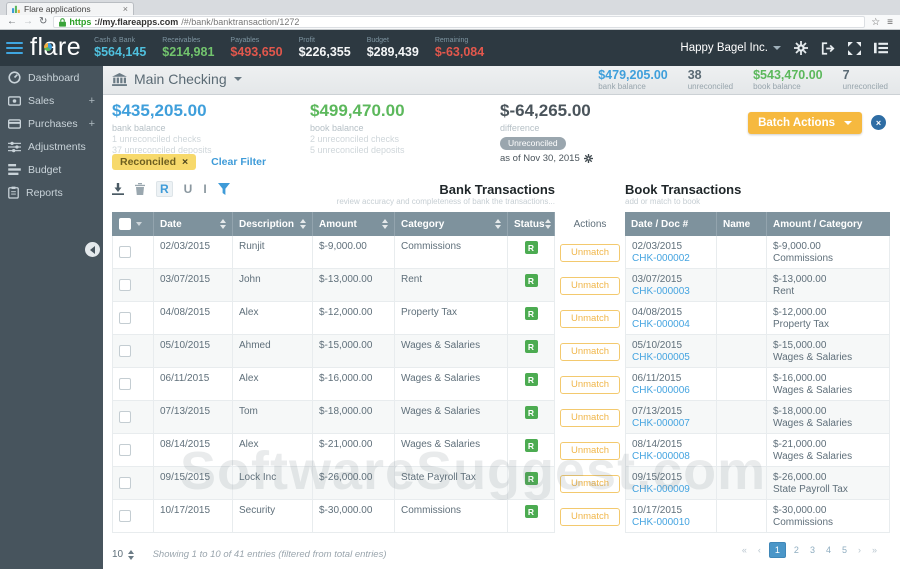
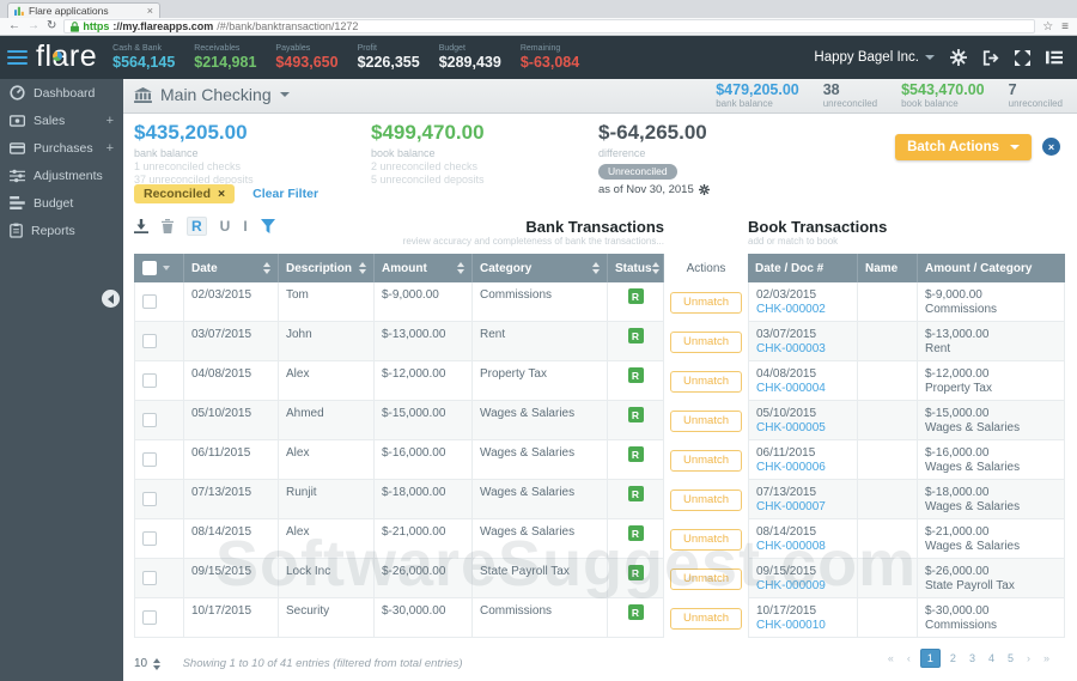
  Flare applications
  ×
  ←
  →
  ↻
  https
  ://my.flareapps.com
  /#/bank/banktransaction/1272
  ☆
  ≡
  flre
  $564,145
  $214,981
  $493,650
  $226,355
  $289,439
  $-63,084
  Happy Bagel Inc.
  Main Checking
  $479,205.00
  bank balance
  38
  unreconciled
  $543,470.00
  book balance
  7
  unreconciled
  Dashboard
  Sales
  +
  Purchases
  +
  Adjustments
  Budget
  Reports
  $435,205.00
  bank balance
  1 unreconciled checks
  37 unreconciled deposits
  $499,470.00
  book balance
  2 unreconciled checks
  5 unreconciled deposits
  $-64,265.00
  difference
  Unreconciled
  as of Nov 30, 2015
  Batch Actions
  ×
  Reconciled
  ×
  Clear Filter
  R
  U
  I
  Bank Transactions
  review accuracy and completeness of bank the transactions...
  Book Transactions
  add or match to book
  Date
  Description
  Amount
  Category
  Status
  Actions
  Date / Doc #
  Name
  Amount / Category
  02/03/2015
- Runjit
+ Tom
  $-9,000.00
  Commissions
  R
  Unmatch
  02/03/2015
  CHK-000002
  $-9,000.00
  Commissions
  03/07/2015
  John
  $-13,000.00
  Rent
  R
  Unmatch
  03/07/2015
  CHK-000003
  $-13,000.00
  Rent
  04/08/2015
  Alex
  $-12,000.00
  Property Tax
  R
  Unmatch
  04/08/2015
  CHK-000004
  $-12,000.00
  Property Tax
  05/10/2015
  Ahmed
  $-15,000.00
  Wages & Salaries
  R
  Unmatch
  05/10/2015
  CHK-000005
  $-15,000.00
  Wages & Salaries
  06/11/2015
  Alex
  $-16,000.00
  Wages & Salaries
  R
  Unmatch
  06/11/2015
  CHK-000006
  $-16,000.00
  Wages & Salaries
  07/13/2015
- Tom
+ Runjit
  $-18,000.00
  Wages & Salaries
  R
  Unmatch
  07/13/2015
  CHK-000007
  $-18,000.00
  Wages & Salaries
  08/14/2015
  Alex
  $-21,000.00
  Wages & Salaries
  R
  Unmatch
  08/14/2015
  CHK-000008
  $-21,000.00
  Wages & Salaries
  09/15/2015
  Lock Inc
  $-26,000.00
  State Payroll Tax
  R
  Unmatch
  09/15/2015
  CHK-000009
  $-26,000.00
  State Payroll Tax
  10/17/2015
  Security
  $-30,000.00
  Commissions
  R
  Unmatch
  10/17/2015
  CHK-000010
  $-30,000.00
  Commissions
  10
  Showing 1 to 10 of 41 entries (filtered from total entries)
  «
  ‹
  1
  2
  3
  4
  5
  ›
  »
  SoftwareSuggest.com
